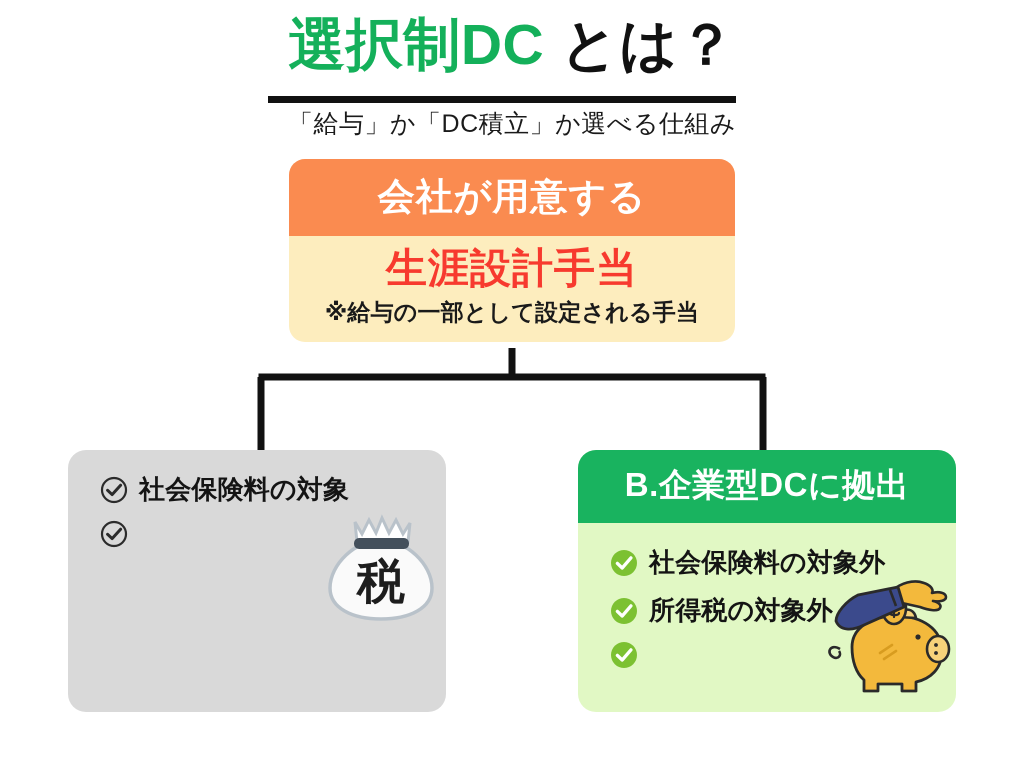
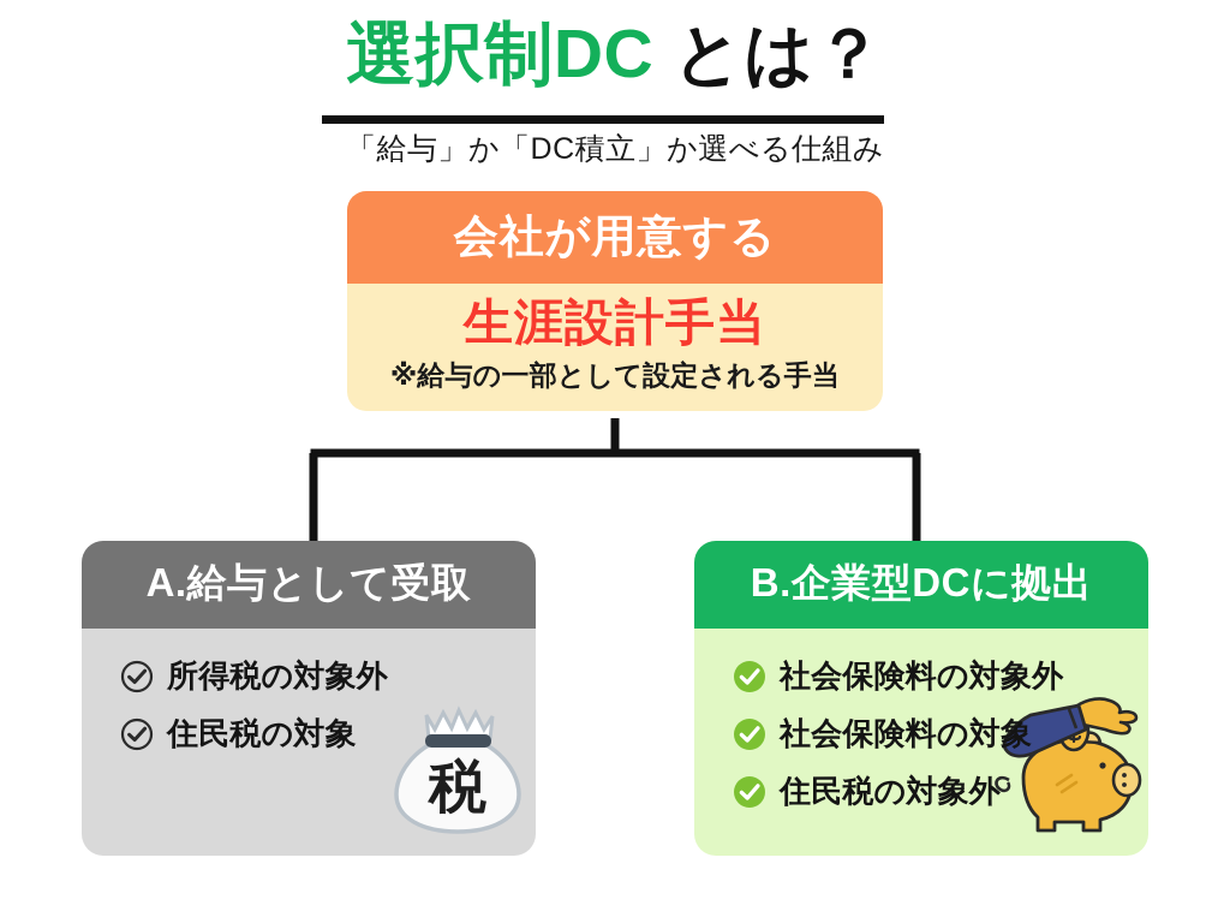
  選択制DC とは？
  「給与」か「DC積立」か選べる仕組み
  会社が用意する
  生涯設計手当
  ※給与の一部として設定される手当
+ A.給与として受取
- 社会保険料の対象
+ 所得税の対象外
+ 住民税の対象
  税
  B.企業型DCに拠出
  社会保険料の対象外
- 所得税の対象外
+ 社会保険料の対象
+ 住民税の対象外
